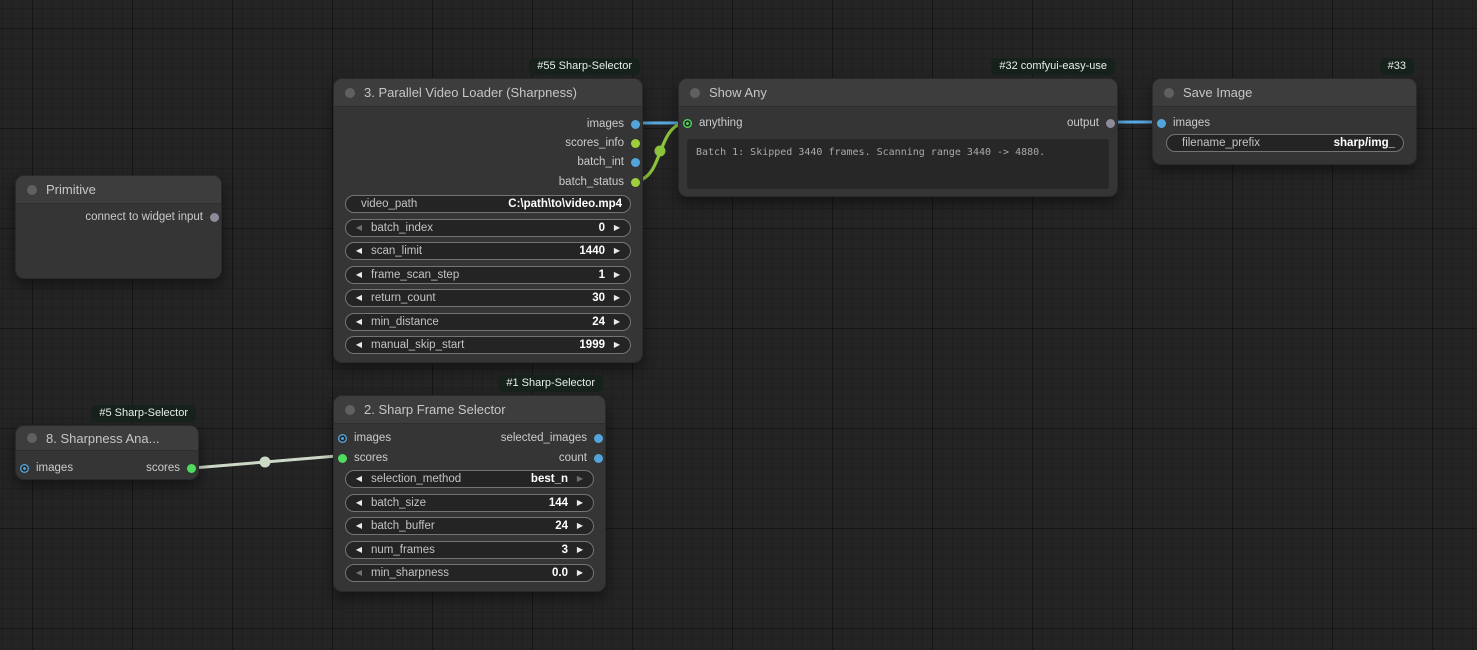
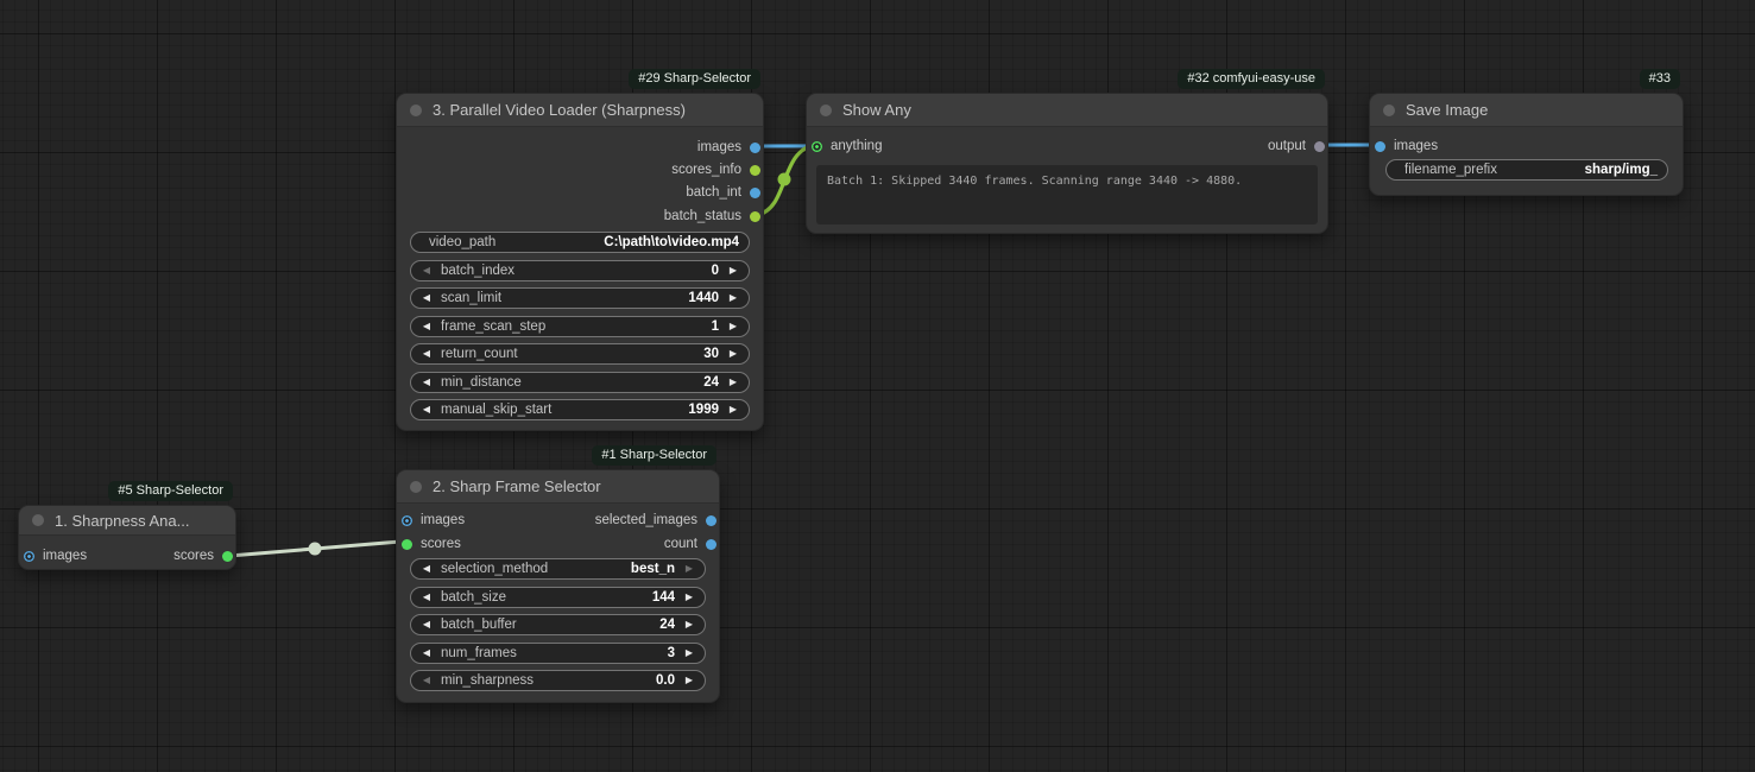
- #55 Sharp-Selector
+ #29 Sharp-Selector
  3. Parallel Video Loader (Sharpness)
  images
  scores_info
  batch_int
  batch_status
  video_path
  C:\path\to\video.mp4
  batch_index
  0
  scan_limit
  1440
  frame_scan_step
  1
  return_count
  30
  min_distance
  24
  manual_skip_start
  1999
  #32 comfyui-easy-use
  Show Any
  anything
  output
  Batch 1: Skipped 3440 frames. Scanning range 3440 -> 4880.
  #33
  Save Image
  images
  filename_prefix
  sharp/img_
- Primitive
- connect to widget input
  #5 Sharp-Selector
- 8. Sharpness Ana...
+ 1. Sharpness Ana...
  images
  scores
  #1 Sharp-Selector
  2. Sharp Frame Selector
  images
  selected_images
  scores
  count
  selection_method
  best_n
  batch_size
  144
  batch_buffer
  24
  num_frames
  3
  min_sharpness
  0.0
